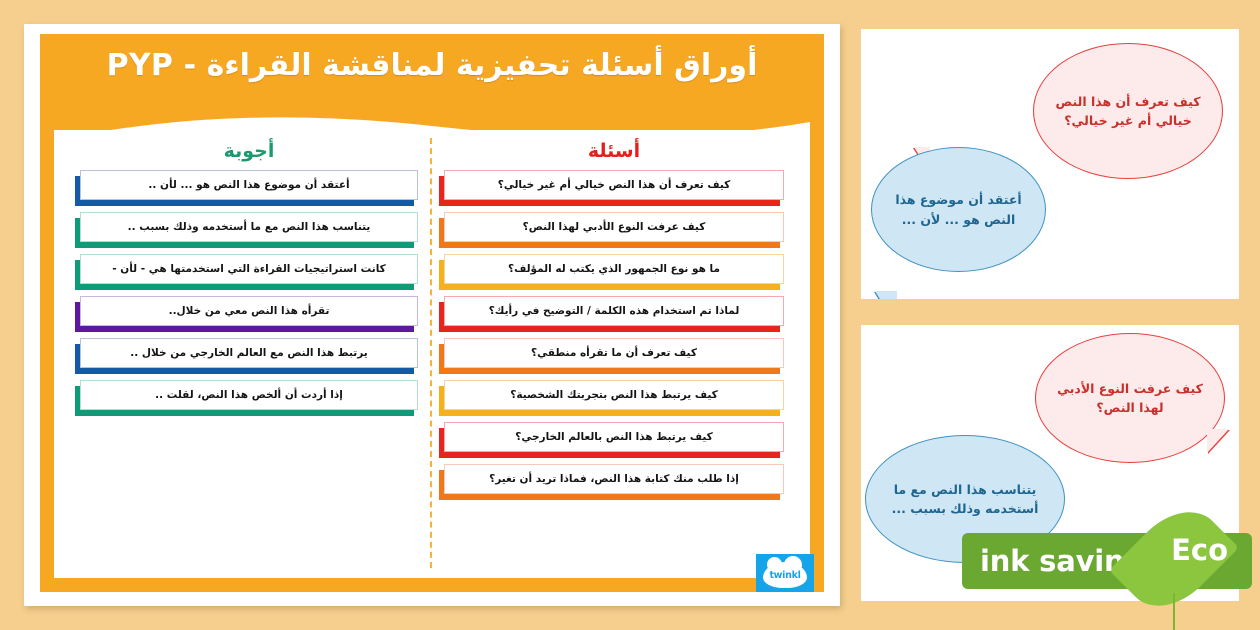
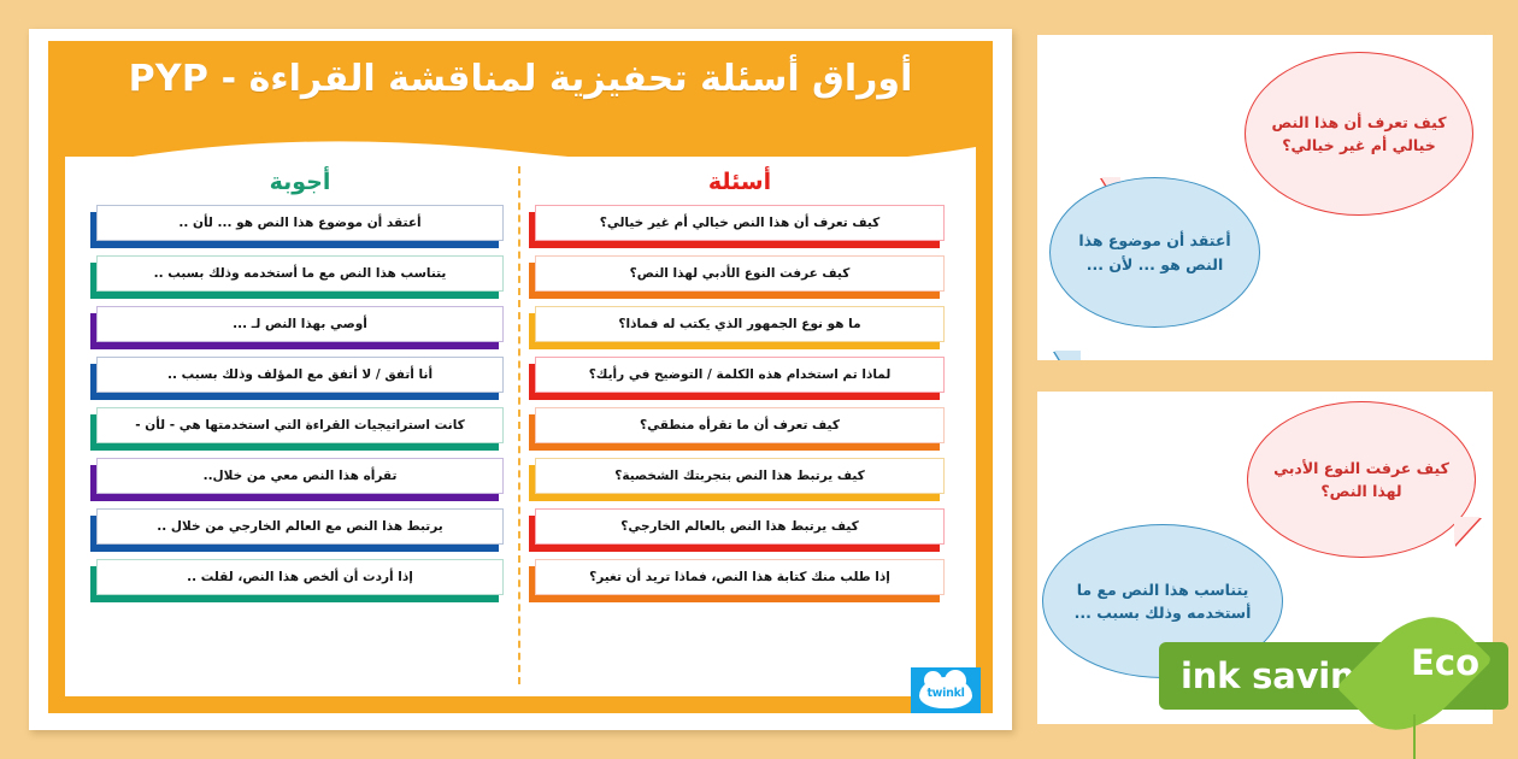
  أوراق أسئلة تحفيزية لمناقشة القراءة - PYP
  أسئلة
  كيف تعرف أن هذا النص خيالي أم غير خيالي؟
  كيف عرفت النوع الأدبي لهذا النص؟
- ما هو نوع الجمهور الذي يكتب له المؤلف؟
+ ما هو نوع الجمهور الذي يكتب له فماذا؟
  لماذا تم استخدام هذه الكلمة / التوضيح في رأيك؟
  كيف تعرف أن ما تقرأه منطقي؟
  كيف يرتبط هذا النص بتجربتك الشخصية؟
  كيف يرتبط هذا النص بالعالم الخارجي؟
  إذا طلب منك كتابة هذا النص، فماذا تريد أن تغير؟
  أجوبة
  أعتقد أن موضوع هذا النص هو ... لأن ..
  يتناسب هذا النص مع ما أستخدمه وذلك بسبب ..
+ أوصي بهذا النص لـ ...
+ أنا أتفق / لا أتفق مع المؤلف وذلك بسبب ..
  كانت استراتيجيات القراءة التي استخدمتها هي - لأن -
  تقرأه هذا النص معي من خلال..
  يرتبط هذا النص مع العالم الخارجي من خلال ..
  إذا أردت أن ألخص هذا النص، لقلت ..
  twinkl
  كيف تعرف أن هذا النص خيالي أم غير خيالي؟
  أعتقد أن موضوع هذا النص هو ... لأن ...
  كيف عرفت النوع الأدبي لهذا النص؟
  يتناسب هذا النص مع ما أستخدمه وذلك بسبب ...
  ink savin
  Eco
